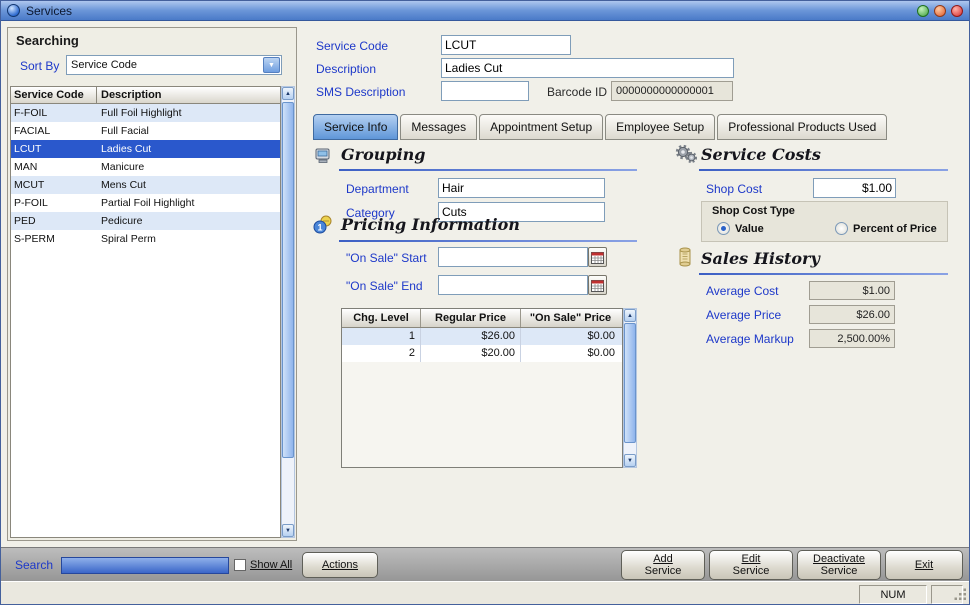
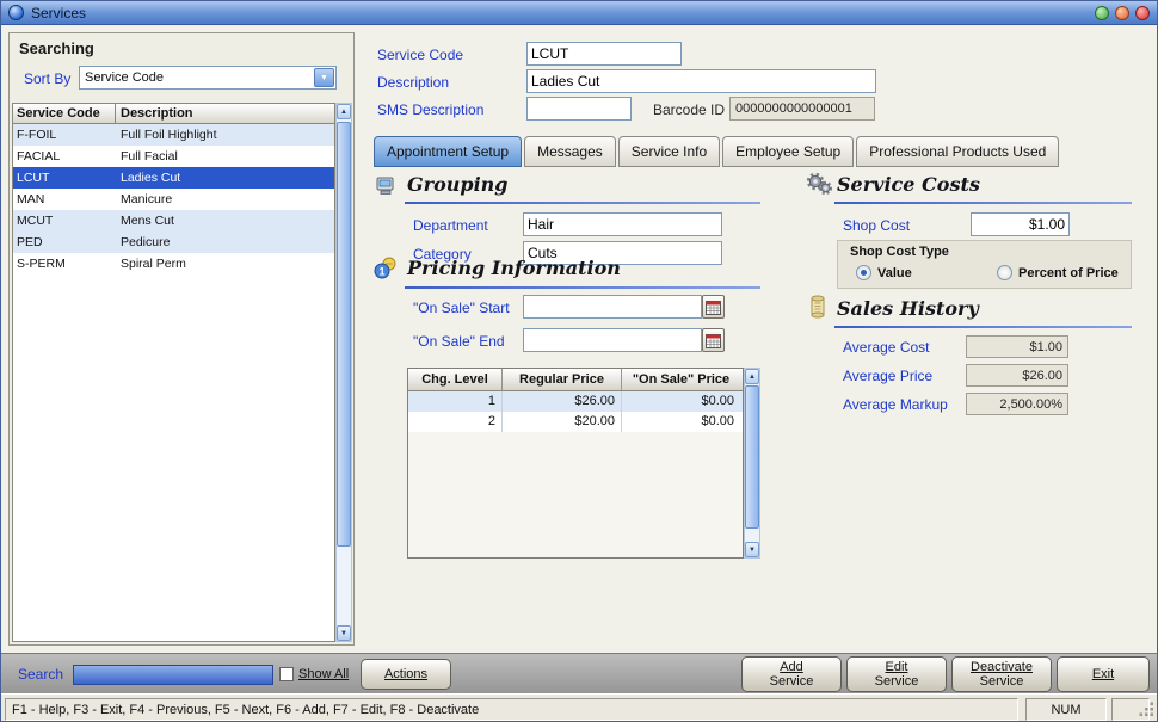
  Services
  Searching
  Sort By
  Service Code
  Service Code
  Description
  F-FOIL
  Full Foil Highlight
  FACIAL
  Full Facial
  LCUT
  Ladies Cut
  MAN
  Manicure
  MCUT
  Mens Cut
- P-FOIL
- Partial Foil Highlight
  PED
  Pedicure
  S-PERM
  Spiral Perm
  Service Code
  LCUT
  Description
  Ladies Cut
  SMS Description
  Barcode ID
  0000000000000001
- Service Info
+ Appointment Setup
  Messages
- Appointment Setup
+ Service Info
  Employee Setup
  Professional Products Used
  Grouping
  Department
  Hair
  Category
  Cuts
  1
  Pricing Information
  "On Sale" Start
  "On Sale" End
  Chg. Level
  Regular Price
  "On Sale" Price
  1
  $26.00
  $0.00
  2
  $20.00
  $0.00
  Service Costs
  Shop Cost
  $1.00
  Shop Cost Type
  Value
  Percent of Price
  Sales History
  Average Cost
  $1.00
  Average Price
  $26.00
  Average Markup
  2,500.00%
  Search
  Show All
  Actions
  Add
  Service
  Edit
  Service
  Deactivate
  Service
  Exit
+ F1 - Help, F3 - Exit, F4 - Previous, F5 - Next, F6 - Add, F7 - Edit, F8 - Deactivate
  NUM
